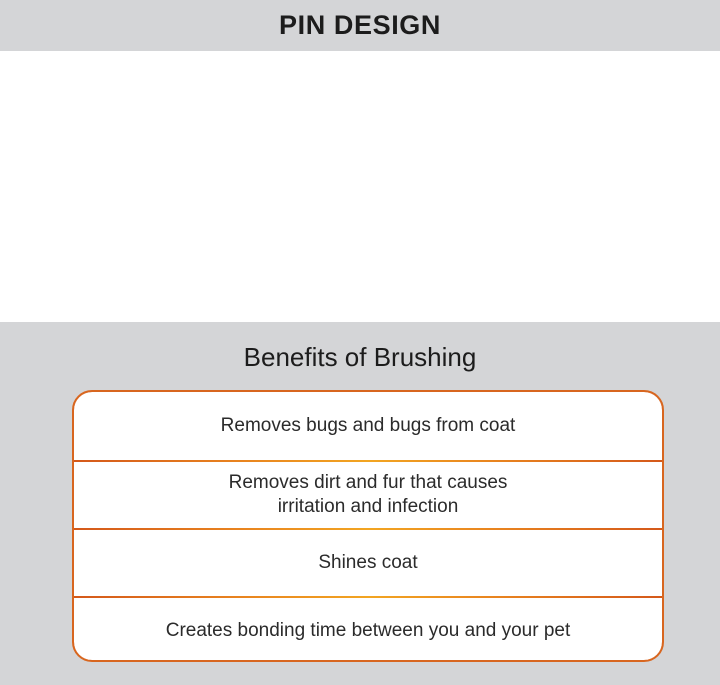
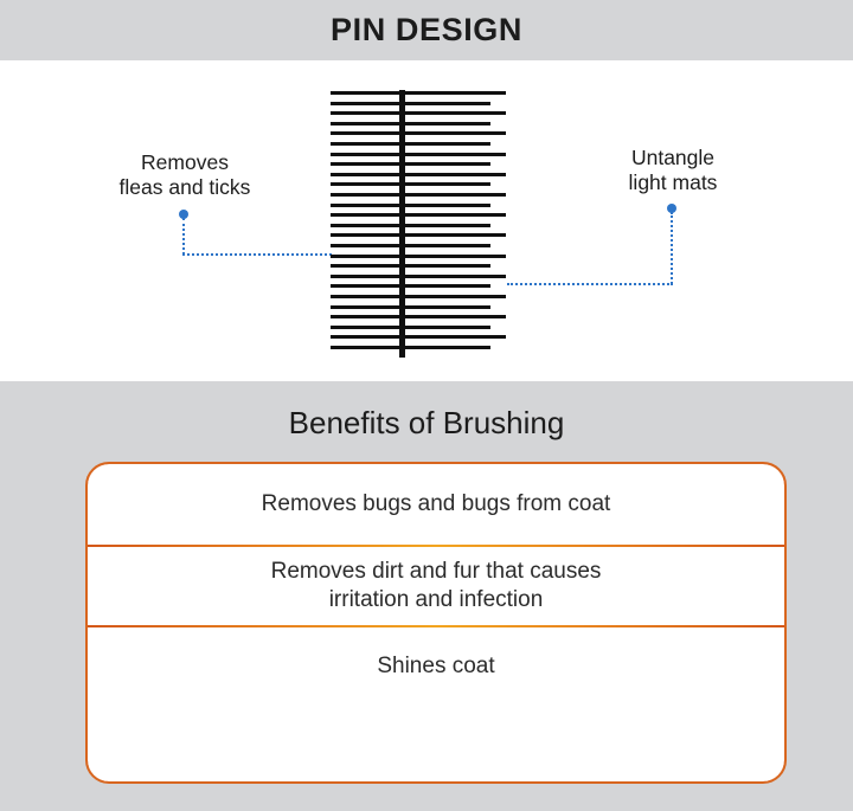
  PIN DESIGN
+ Removes
+ fleas and ticks
+ Untangle
+ light mats
  Benefits of Brushing
  Removes bugs and bugs from coat
  Removes dirt and fur that causes
  irritation and infection
  Shines coat
- Creates bonding time between you and your pet
